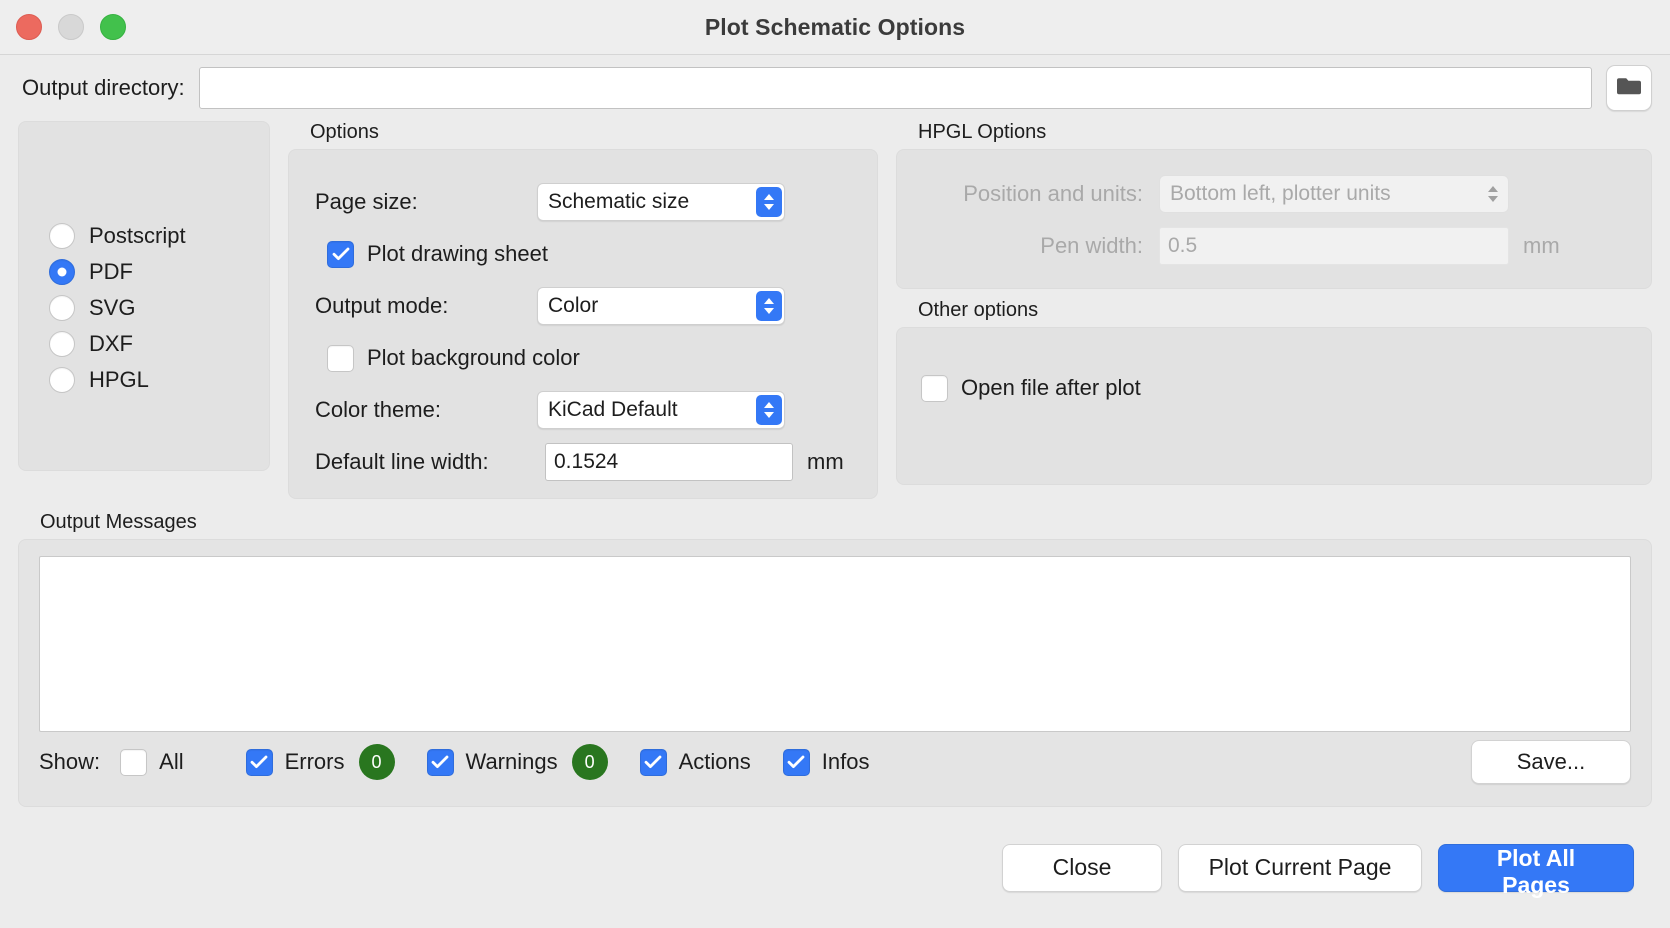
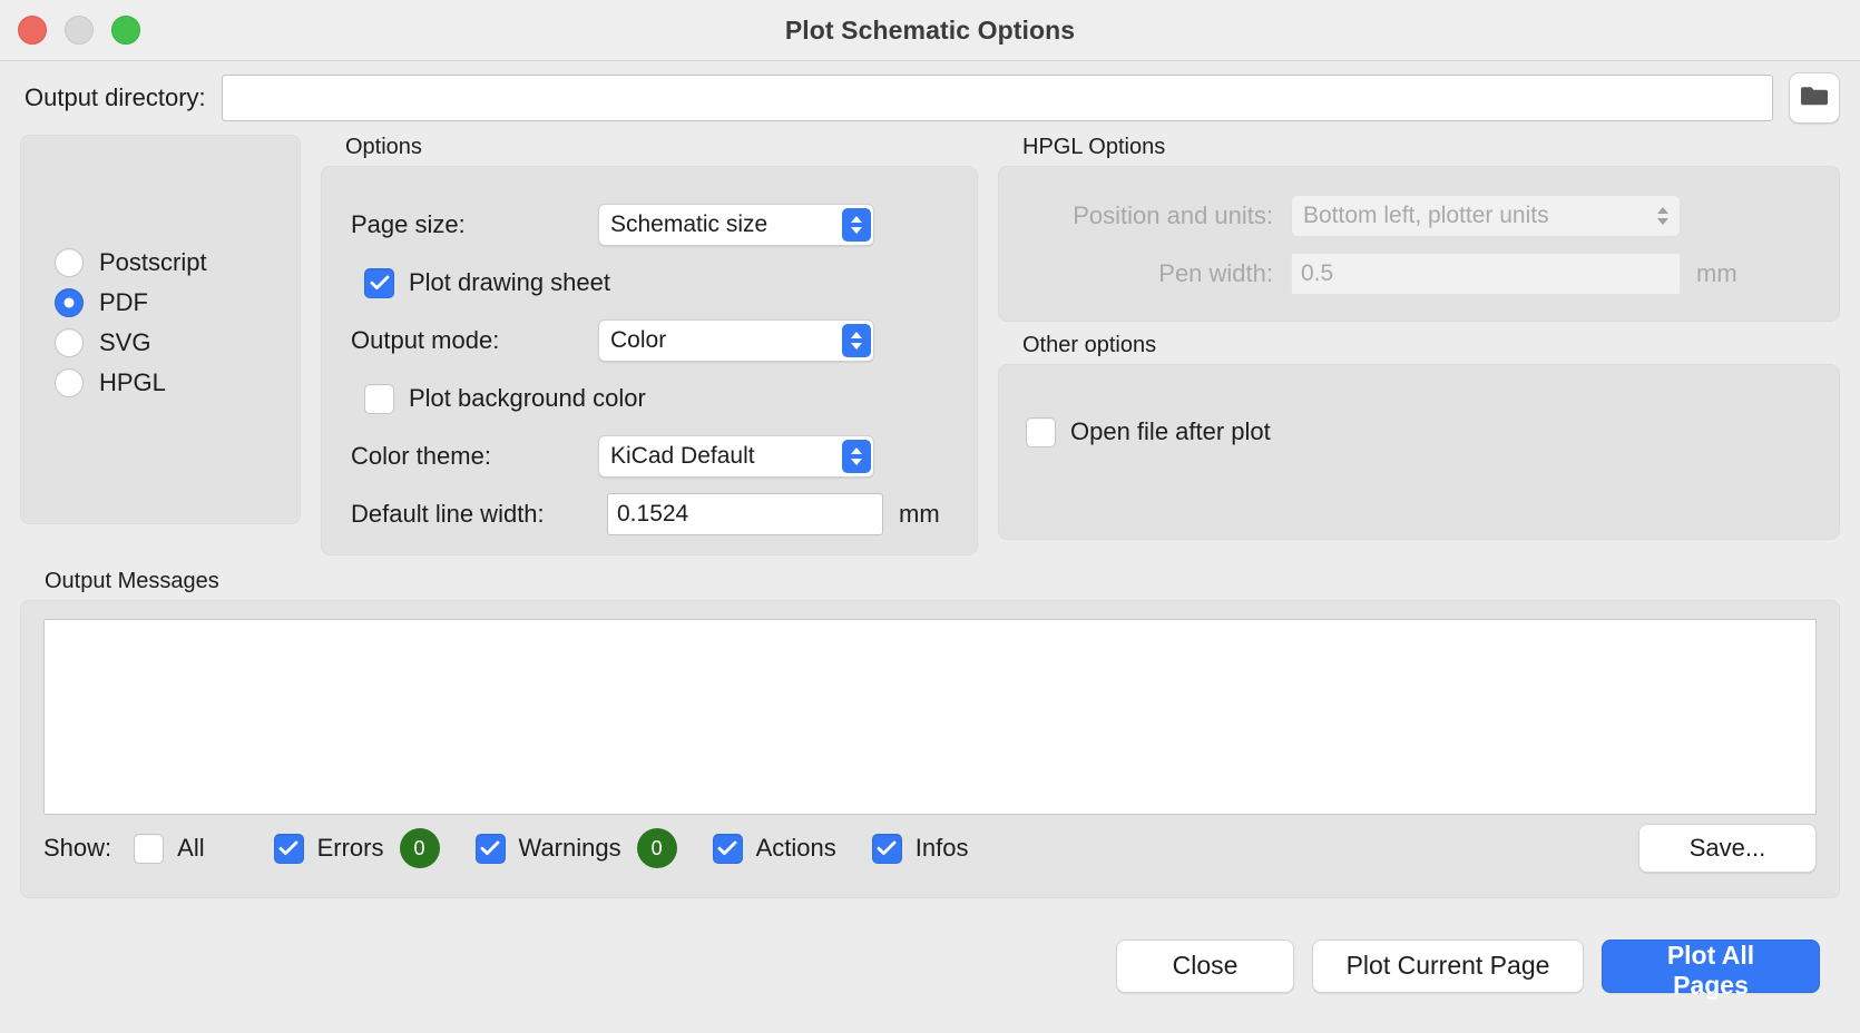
  Plot Schematic Options
  Output directory:
  Postscript
  PDF
  SVG
- DXF
  HPGL
  Options
  Page size:
  Schematic size
  Plot drawing sheet
  Output mode:
  Color
  Plot background color
  Color theme:
  KiCad Default
  Default line width:
  0.1524
  mm
  HPGL Options
  Position and units:
  Bottom left, plotter units
  Pen width:
  0.5
  mm
  Other options
  Open file after plot
  Output Messages
  Show:
  All
  Errors
  0
  Warnings
  0
  Actions
  Infos
  Save...
  Close
  Plot Current Page
  Plot All Pages
